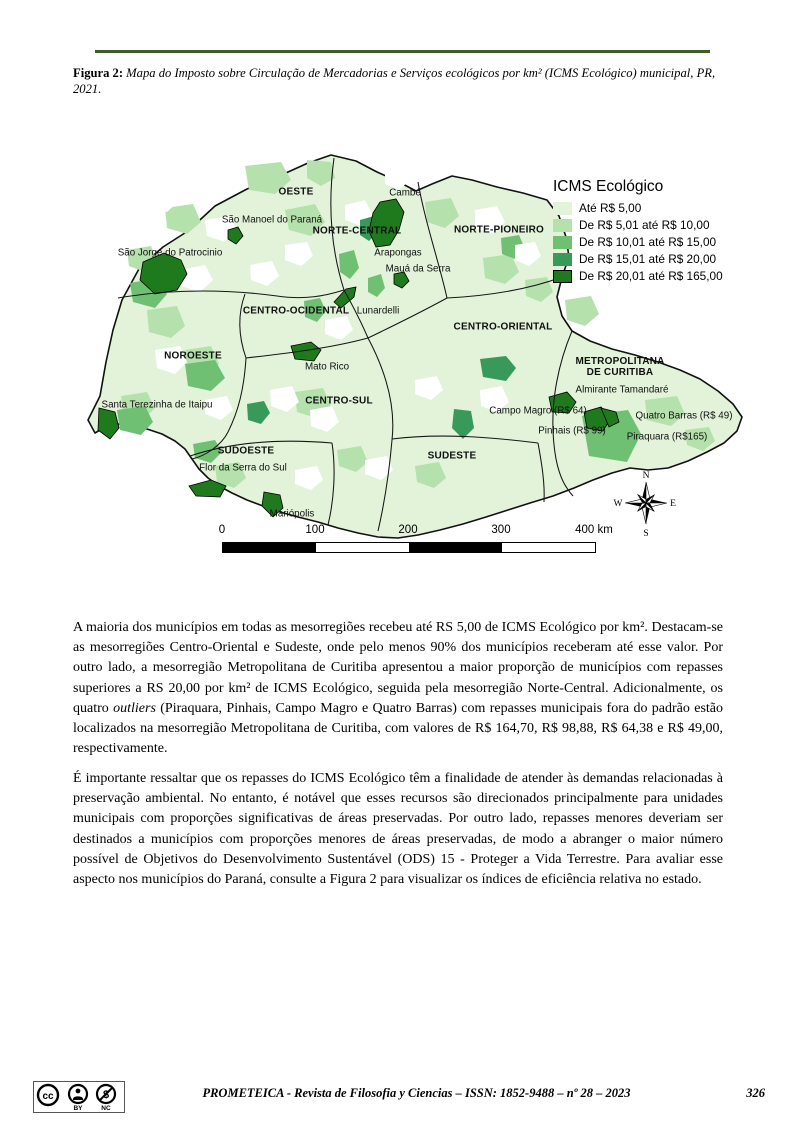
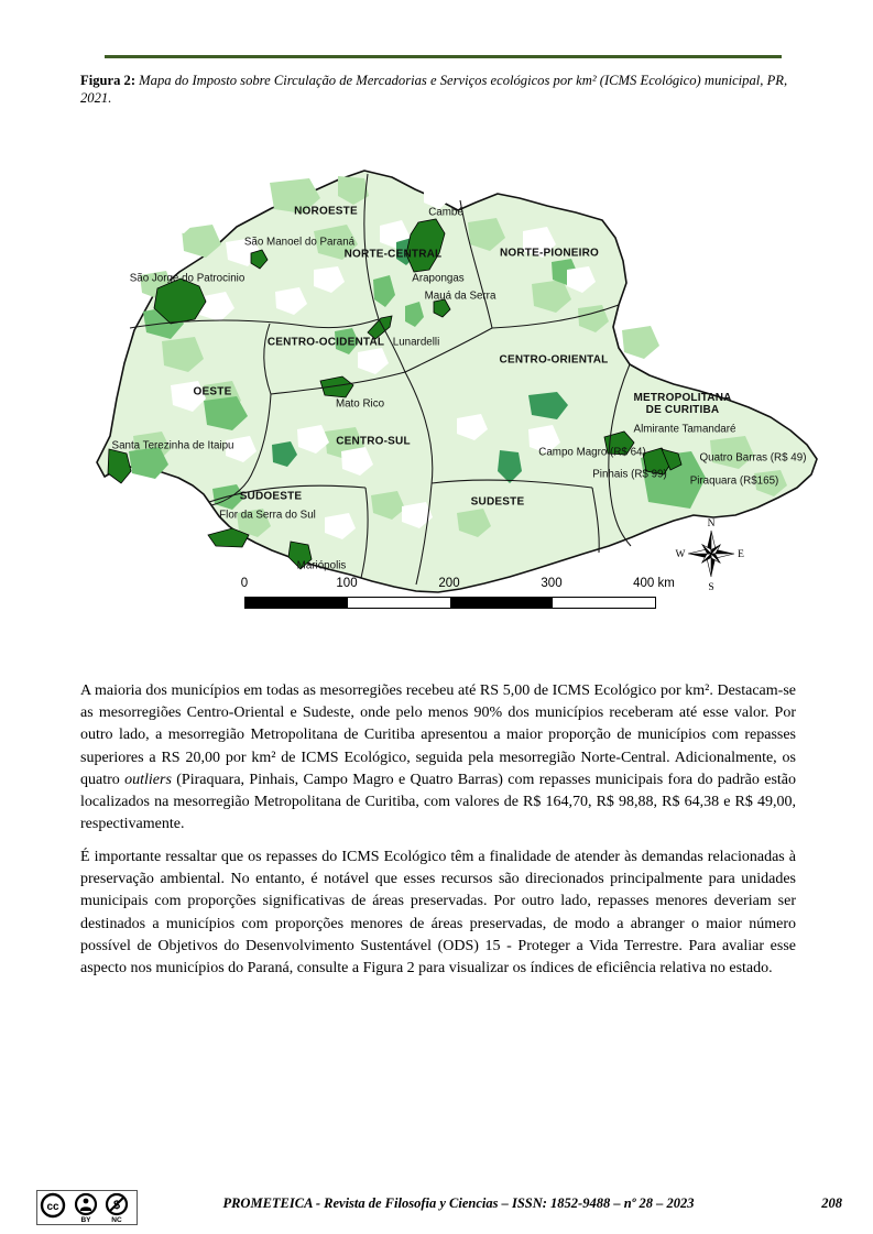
  Figura 2: Mapa do Imposto sobre Circulação de Mercadorias e Serviços ecológicos por km² (ICMS Ecológico) municipal, PR, 2021.
  N
  E
  S
  W
- ICMS Ecológico
- Até R$ 5,00
- De R$ 5,01 até R$ 10,00
- De R$ 10,01 até R$ 15,00
- De R$ 15,01 até R$ 20,00
- De R$ 20,01 até R$ 165,00
- OESTE
+ NOROESTE
  NORTE-CENTRAL
  NORTE-PIONEIRO
  CENTRO-OCIDENTAL
  CENTRO-ORIENTAL
- NOROESTE
+ OESTE
  CENTRO-SUL
  METROPOLITANA
  DE CURITIBA
  SUDOESTE
  SUDESTE
  Cambé
  São Manoel do Paraná
  São Jorge do Patrocinio
  Arapongas
  Mauá da Serra
  Lunardelli
  Mato Rico
  Santa Terezinha de Itaipu
  Almirante Tamandaré
  Campo Magro (R$ 64)
  Quatro Barras (R$ 49)
  Pinhais (R$ 99)
  Piraquara (R$165)
  Flor da Serra do Sul
  Mariópolis
  0
  100
  200
  300
  400 km
  A maioria dos municípios em todas as mesorregiões recebeu até RS 5,00 de ICMS Ecológico por km². Destacam-se as mesorregiões Centro-Oriental e Sudeste, onde pelo menos 90% dos municípios receberam até esse valor. Por outro lado, a mesorregião Metropolitana de Curitiba apresentou a maior proporção de municípios com repasses superiores a RS 20,00 por km² de ICMS Ecológico, seguida pela mesorregião Norte-Central. Adicionalmente, os quatro outliers (Piraquara, Pinhais, Campo Magro e Quatro Barras) com repasses municipais fora do padrão estão localizados na mesorregião Metropolitana de Curitiba, com valores de R$ 164,70, R$ 98,88, R$ 64,38 e R$ 49,00, respectivamente.
  É importante ressaltar que os repasses do ICMS Ecológico têm a finalidade de atender às demandas relacionadas à preservação ambiental. No entanto, é notável que esses recursos são direcionados principalmente para unidades municipais com proporções significativas de áreas preservadas. Por outro lado, repasses menores deveriam ser destinados a municípios com proporções menores de áreas preservadas, de modo a abranger o maior número possível de Objetivos do Desenvolvimento Sustentável (ODS) 15 - Proteger a Vida Terrestre. Para avaliar esse aspecto nos municípios do Paraná, consulte a Figura 2 para visualizar os índices de eficiência relativa no estado.
  cc
  PROMETEICA - Revista de Filosofia y Ciencias – ISSN: 1852-9488 – nº 28 – 2023
- 326
+ 208
